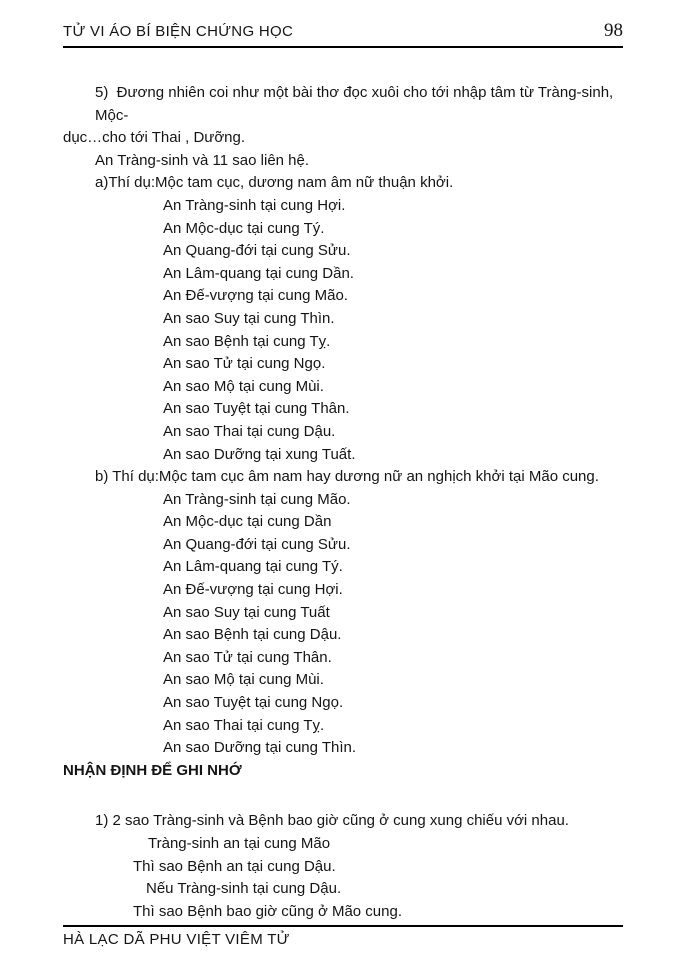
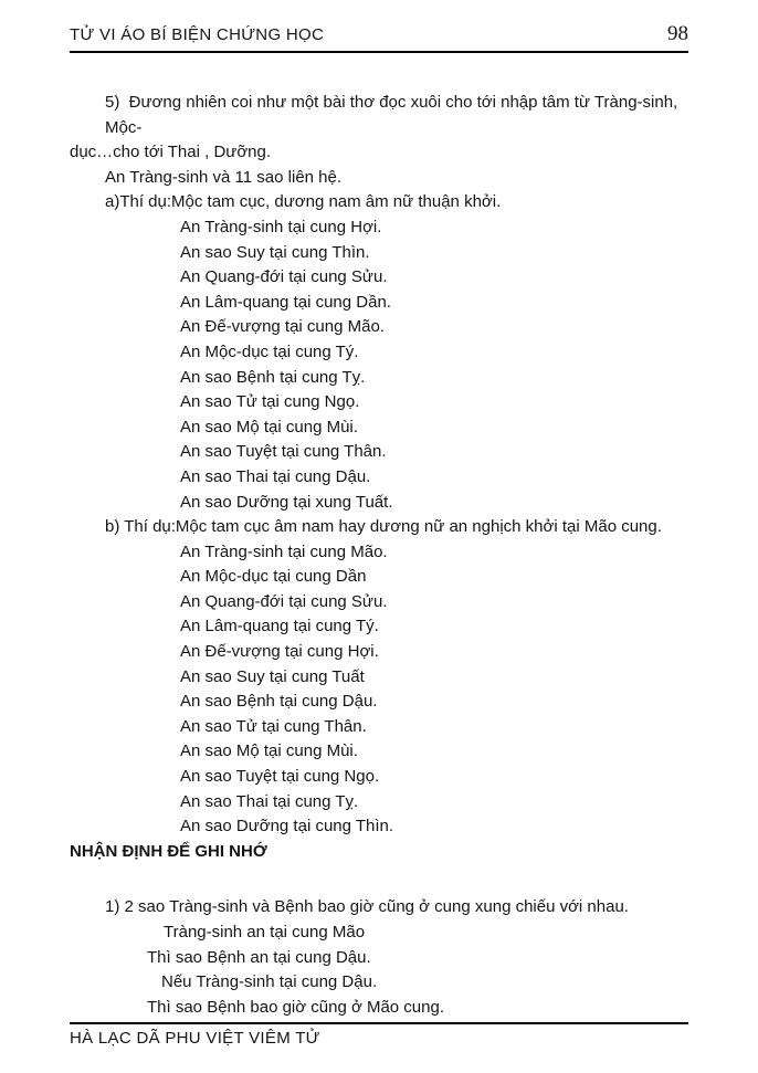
  TỬ VI ÁO BÍ BIỆN CHỨNG HỌC
  98
  5) Đương nhiên coi như một bài thơ đọc xuôi cho tới nhập tâm từ Tràng-sinh, Mộc-
  dục…cho tới Thai , Dưỡng.
  An Tràng-sinh và 11 sao liên hệ.
  a)Thí dụ:Mộc tam cục, dương nam âm nữ thuận khởi.
  An Tràng-sinh tại cung Hợi.
- An Mộc-dục tại cung Tý.
+ An sao Suy tại cung Thìn.
  An Quang-đới tại cung Sửu.
  An Lâm-quang tại cung Dần.
  An Đế-vượng tại cung Mão.
- An sao Suy tại cung Thìn.
+ An Mộc-dục tại cung Tý.
  An sao Bệnh tại cung Tỵ.
  An sao Tử tại cung Ngọ.
  An sao Mộ tại cung Mùi.
  An sao Tuyệt tại cung Thân.
  An sao Thai tại cung Dậu.
  An sao Dưỡng tại xung Tuất.
  b) Thí dụ:Mộc tam cục âm nam hay dương nữ an nghịch khởi tại Mão cung.
  An Tràng-sinh tại cung Mão.
  An Mộc-dục tại cung Dần
  An Quang-đới tại cung Sửu.
  An Lâm-quang tại cung Tý.
  An Đế-vượng tại cung Hợi.
  An sao Suy tại cung Tuất
  An sao Bệnh tại cung Dậu.
  An sao Tử tại cung Thân.
  An sao Mộ tại cung Mùi.
  An sao Tuyệt tại cung Ngọ.
  An sao Thai tại cung Tỵ.
  An sao Dưỡng tại cung Thìn.
  NHẬN ĐỊNH ĐỂ GHI NHỚ
  1) 2 sao Tràng-sinh và Bệnh bao giờ cũng ở cung xung chiếu với nhau.
  Tràng-sinh an tại cung Mão
  Thì sao Bệnh an tại cung Dậu.
  Nếu Tràng-sinh tại cung Dậu.
  Thì sao Bệnh bao giờ cũng ở Mão cung.
  HÀ LẠC DÃ PHU VIỆT VIÊM TỬ
